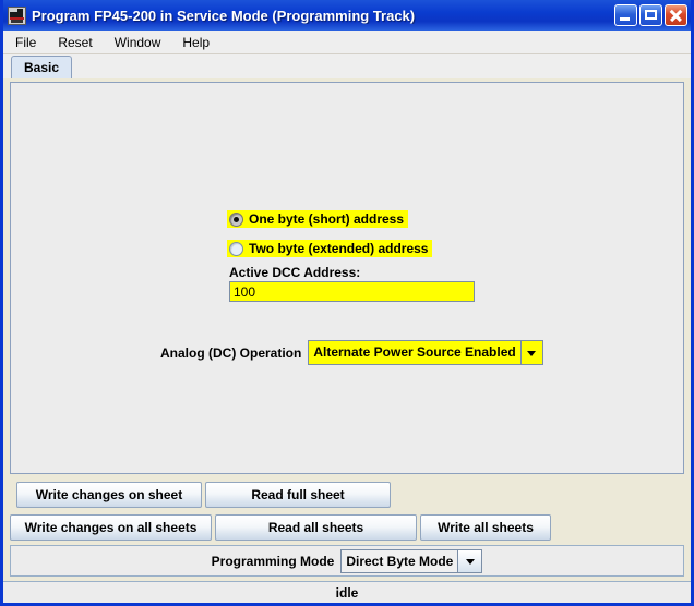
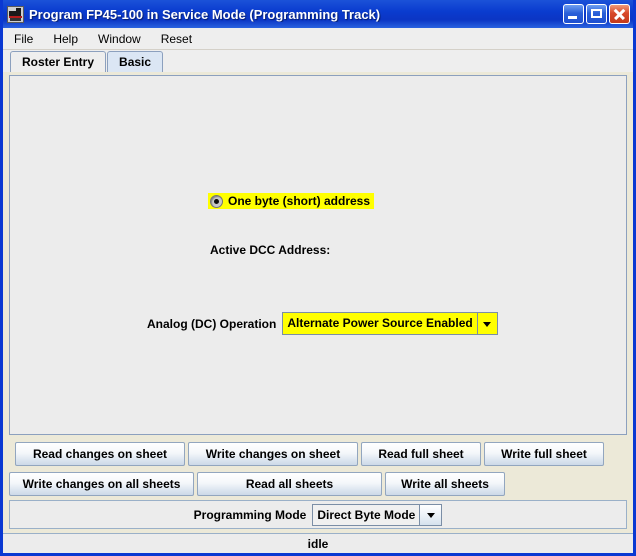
- Program FP45-200 in Service Mode (Programming Track)
+ Program FP45-100 in Service Mode (Programming Track)
  File
- Reset
+ Help
  Window
- Help
+ Reset
+ Roster Entry
  Basic
  One byte (short) address
- Two byte (extended) address
  Active DCC Address:
- 100
  Analog (DC) Operation
  Alternate Power Source Enabled
+ Read changes on sheet
  Write changes on sheet
  Read full sheet
+ Write full sheet
  Write changes on all sheets
  Read all sheets
  Write all sheets
  Programming Mode
  Direct Byte Mode
  idle
